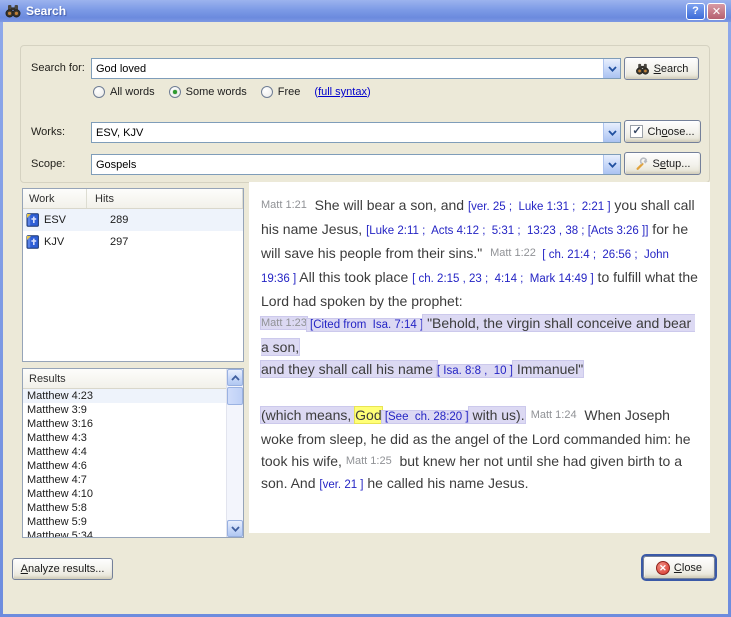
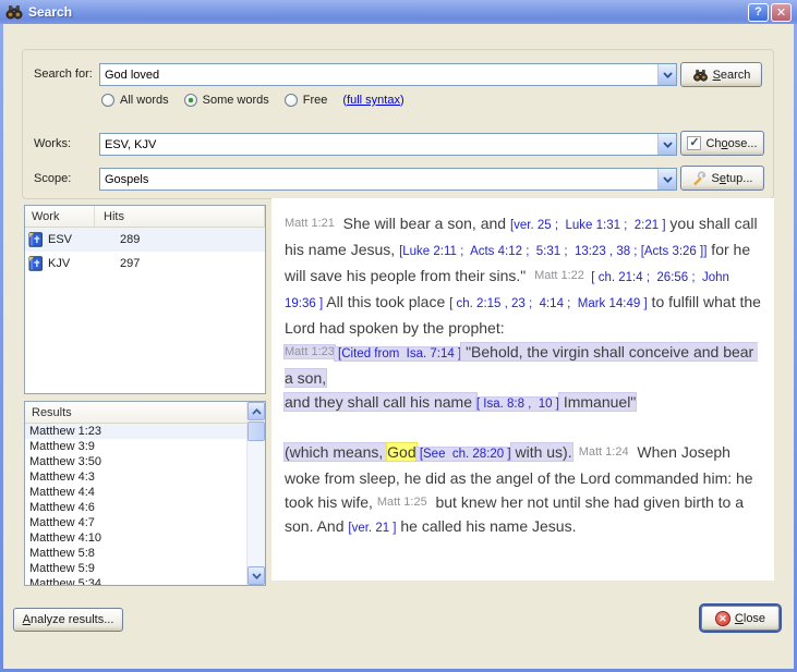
  Search
  ?
  ✕
  Search for:
  God loved
  Search
  All words
  Some words
  Free
  (full syntax)
  Works:
  ESV, KJV
  ✓
  Choose...
  Scope:
  Gospels
  Setup...
  Work
  Hits
  ESV
  289
  KJV
  297
  Results
- Matthew 4:23
+ Matthew 1:23
  Matthew 3:9
- Matthew 3:16
+ Matthew 3:50
  Matthew 4:3
  Matthew 4:4
  Matthew 4:6
  Matthew 4:7
  Matthew 4:10
  Matthew 5:8
  Matthew 5:9
  Matthew 5:34
  Matt 1:21 She will bear a son, and [ver. 25 ; Luke 1:31 ; 2:21 ] you shall call his name Jesus, [Luke 2:11 ; Acts 4:12 ; 5:31 ; 13:23 , 38 ; [Acts 3:26 ]] for he will save his people from their sins." Matt 1:22 [ ch. 21:4 ; 26:56 ; John 19:36 ] All this took place [ ch. 2:15 , 23 ; 4:14 ; Mark 14:49 ] to fulfill what the Lord had spoken by the prophet:
  Matt 1:23 [Cited from Isa. 7:14 ] "Behold, the virgin shall conceive and bear a son,
  and they shall call his name [ Isa. 8:8 , 10 ] Immanuel"
  (which means, God [See ch. 28:20 ] with us). Matt 1:24 When Joseph woke from sleep, he did as the angel of the Lord commanded him: he took his wife, Matt 1:25 but knew her not until she had given birth to a son. And [ver. 21 ] he called his name Jesus.
  Analyze results...
  ✕
  Close
